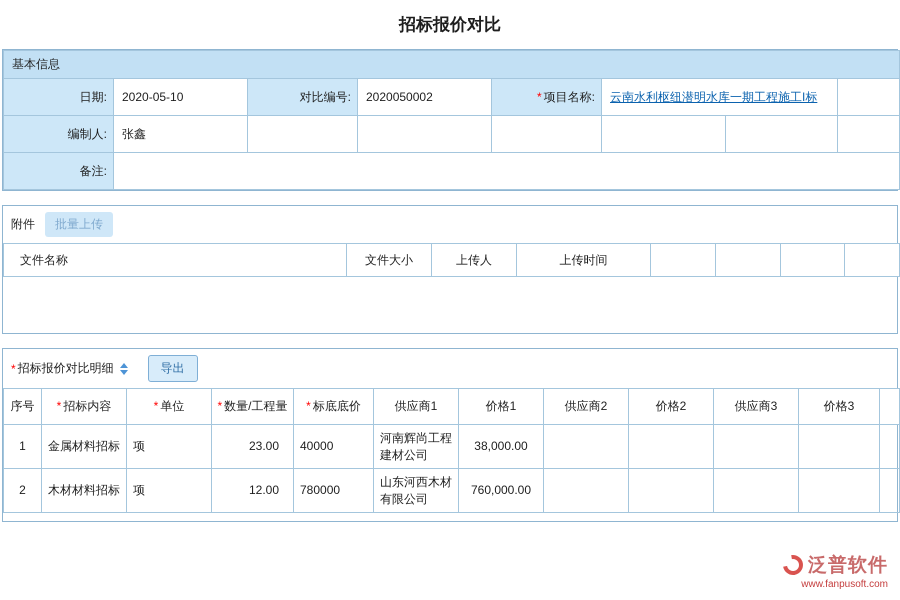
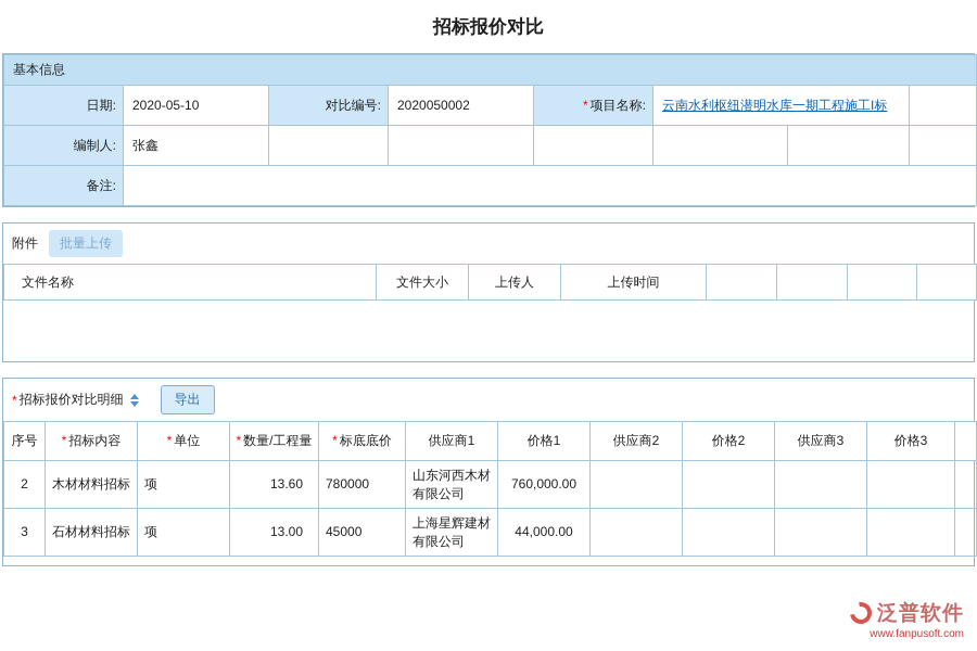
  招标报价对比
  基本信息
  日期:	2020-05-10	对比编号:	2020050002	* 项目名称:	云南水利枢纽潜明水库一期工程施工I标
  编制人:	张鑫
  备注:
  附件
  批量上传
  文件名称	文件大小	上传人	上传时间
  *
  招标报价对比明细
  导出
  序号	* 招标内容	* 单位	* 数量/工程量	* 标底底价	供应商1	价格1	供应商2	价格2	供应商3	价格3
- 1	金属材料招标	项	23.00	40000	河南辉尚工程建材公司	38,000.00
- 2	木材材料招标	项	12.00	780000	山东河西木材有限公司	760,000.00
+ 2	木材材料招标	项	13.60	780000	山东河西木材有限公司	760,000.00
+ 3	石材材料招标	项	13.00	45000	上海星辉建材有限公司	44,000.00
  泛普软件
  www.fanpusoft.com
